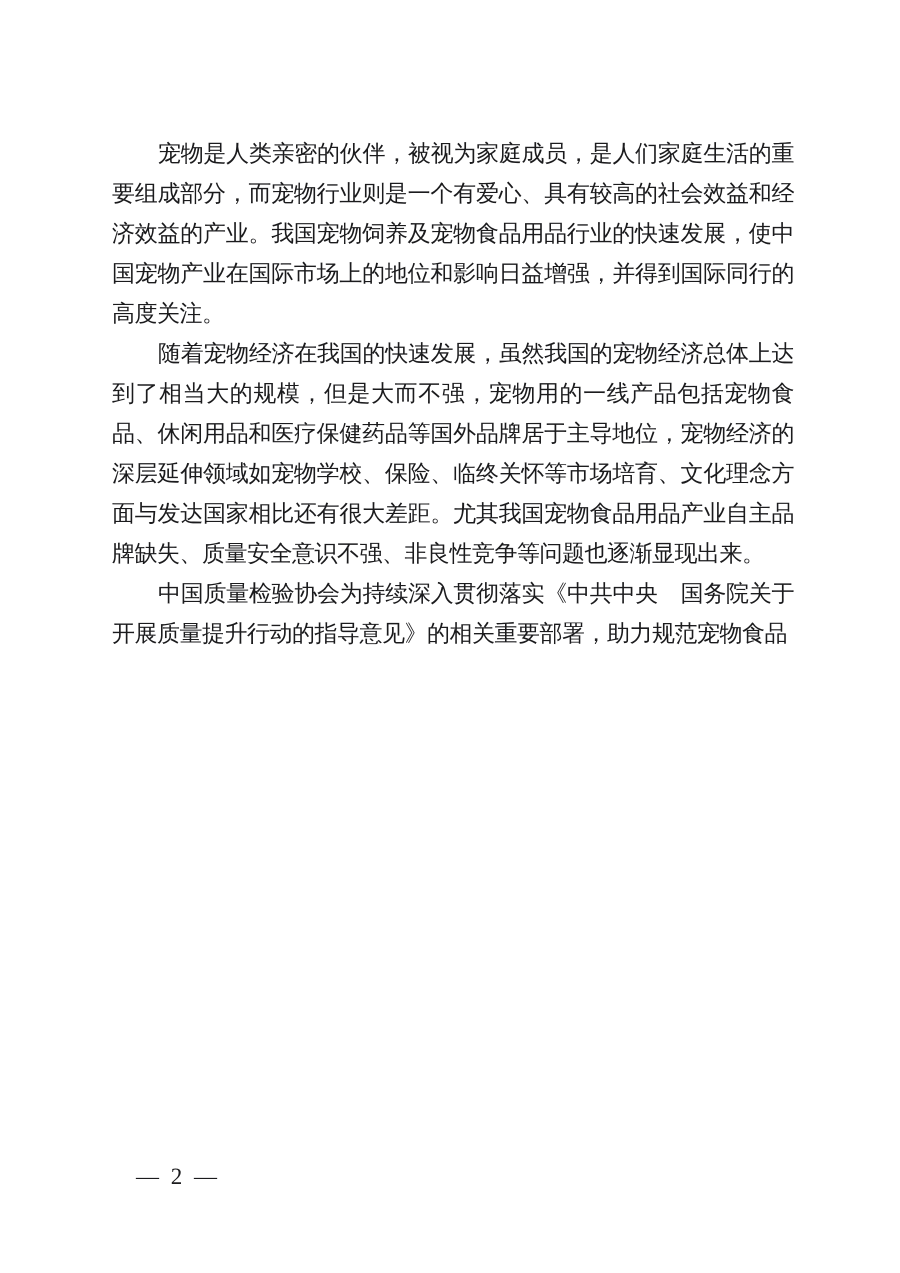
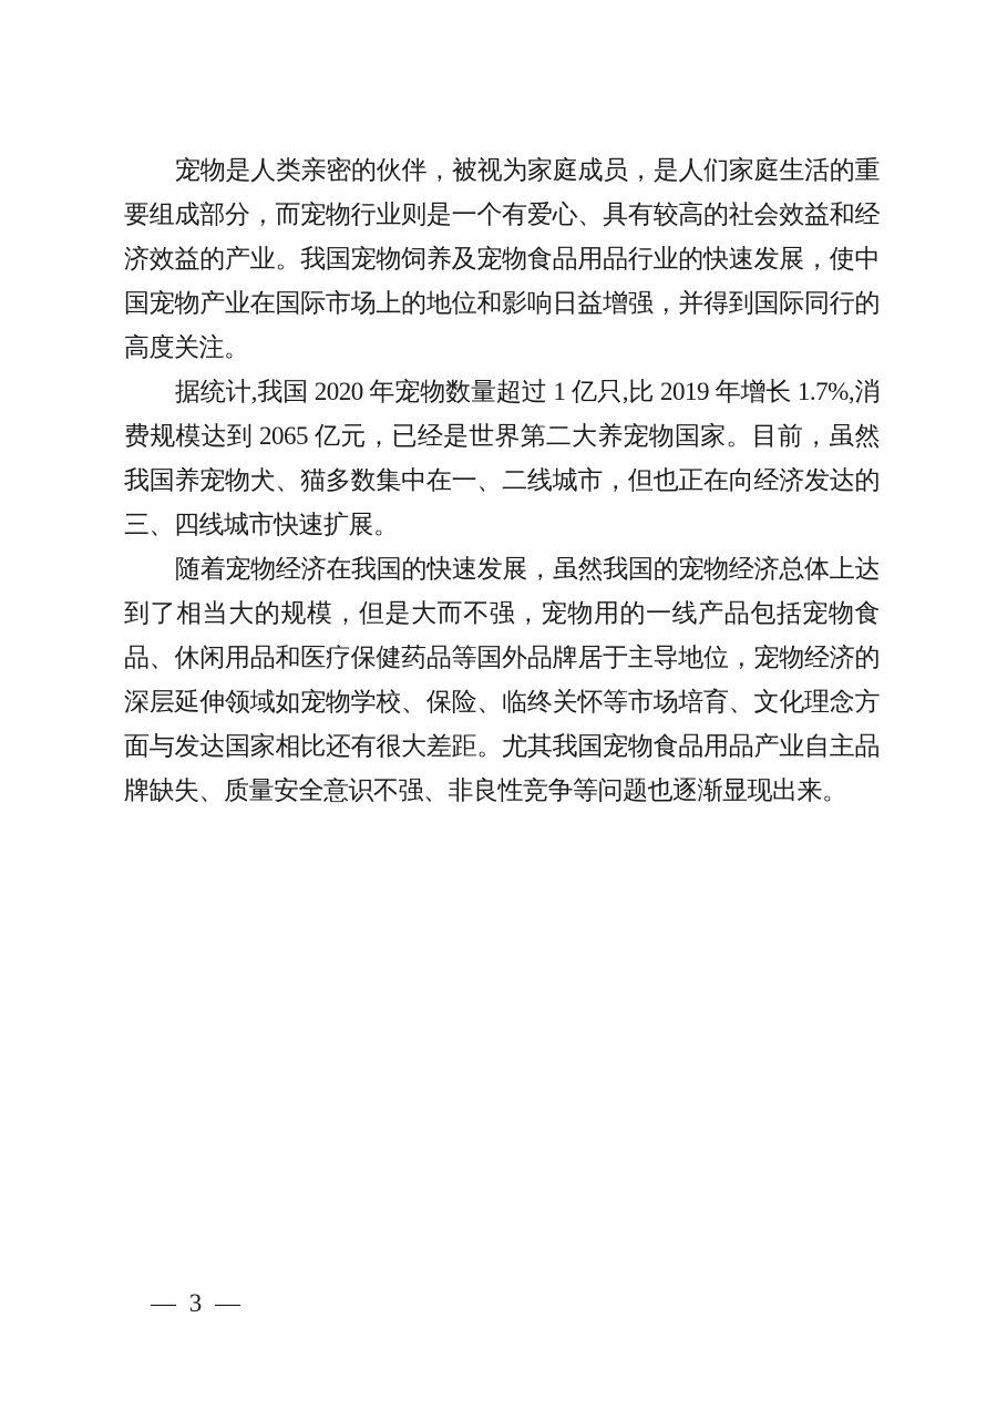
  宠物是人类亲密的伙伴，被视为家庭成员，是人们家庭生活的重要组成部分，而宠物行业则是一个有爱心、具有较高的社会效益和经济效益的产业。我国宠物饲养及宠物食品用品行业的快速发展，使中国宠物产业在国际市场上的地位和影响日益增强，并得到国际同行的高度关注。
+ 据统计,我国 2020 年宠物数量超过 1 亿只,比 2019 年增长 1.7%,消费规模达到 2065 亿元，已经是世界第二大养宠物国家。目前，虽然我国养宠物犬、猫多数集中在一、二线城市，但也正在向经济发达的三、四线城市快速扩展。
  随着宠物经济在我国的快速发展，虽然我国的宠物经济总体上达到了相当大的规模，但是大而不强，宠物用的一线产品包括宠物食品、休闲用品和医疗保健药品等国外品牌居于主导地位，宠物经济的深层延伸领域如宠物学校、保险、临终关怀等市场培育、文化理念方面与发达国家相比还有很大差距。尤其我国宠物食品用品产业自主品牌缺失、质量安全意识不强、非良性竞争等问题也逐渐显现出来。
- 中国质量检验协会为持续深入贯彻落实《中共中央 国务院关于开展质量提升行动的指导意见》的相关重要部署，助力规范宠物食品
- — 2 —
+ — 3 —
